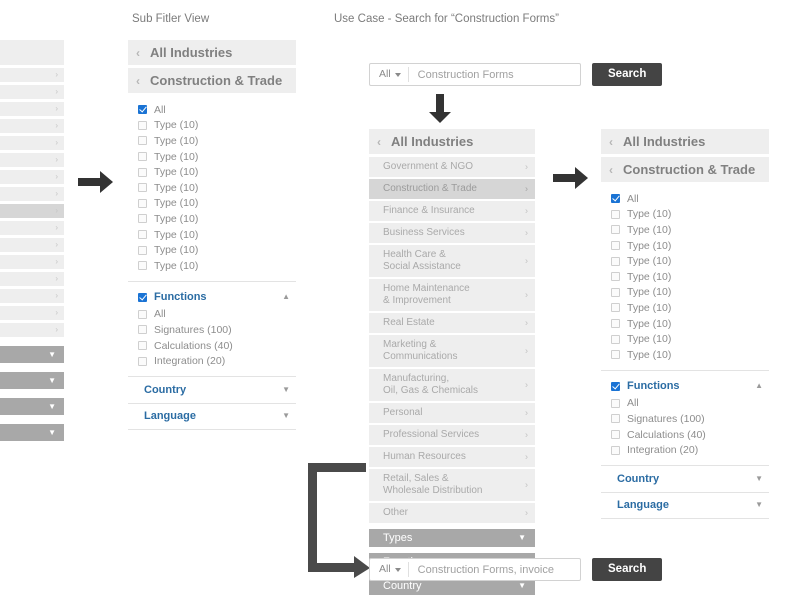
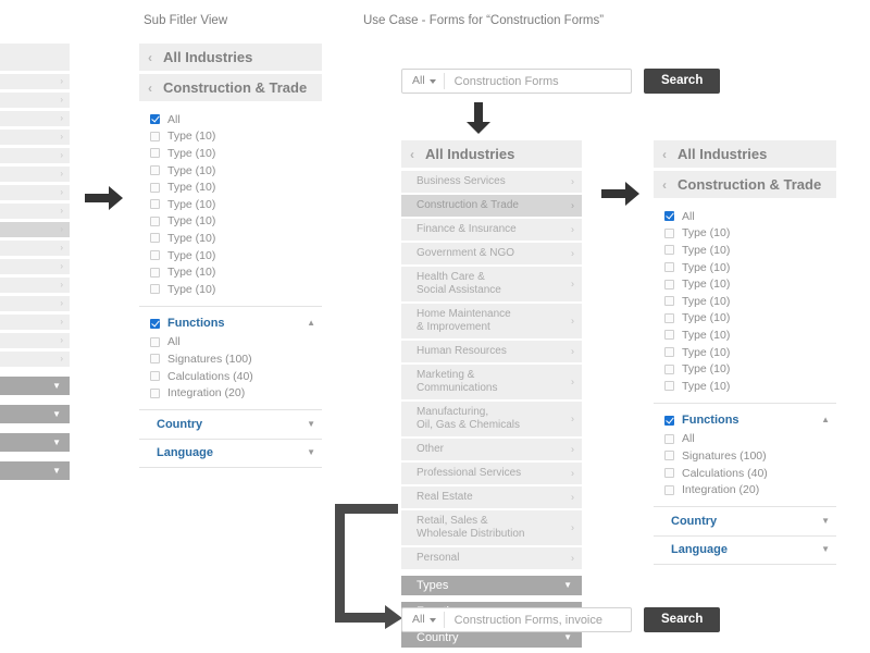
  Sub Fitler View
- Use Case - Search for “Construction Forms”
+ Use Case - Forms for “Construction Forms”
  ▼
  ▼
  ▼
  ▼
  ‹
  All Industries
  ‹
  Construction & Trade
  All
  Type (10)
  Type (10)
  Type (10)
  Type (10)
  Type (10)
  Type (10)
  Type (10)
  Type (10)
  Type (10)
  Type (10)
  Functions
  ▲
  All
  Signatures (100)
  Calculations (40)
  Integration (20)
  Country
  ▼
  Language
  ▼
  All
  Construction Forms
  Search
  ‹
  All Industries
- Government & NGO
+ Business Services
  ›
  Construction & Trade
  ›
  Finance & Insurance
  ›
- Business Services
+ Government & NGO
  ›
  Health Care &
  Social Assistance
  ›
  Home Maintenance
  & Improvement
  ›
- Real Estate
+ Human Resources
  ›
  Marketing &
  Communications
  ›
  Manufacturing,
  Oil, Gas & Chemicals
  ›
- Personal
+ Other
  ›
  Professional Services
  ›
- Human Resources
+ Real Estate
  ›
  Retail, Sales &
  Wholesale Distribution
  ›
- Other
+ Personal
  ›
  Types
  ▼
  Country
  ▼
  ‹
  All Industries
  ‹
  Construction & Trade
  All
  Type (10)
  Type (10)
  Type (10)
  Type (10)
  Type (10)
  Type (10)
  Type (10)
  Type (10)
  Type (10)
  Type (10)
  Functions
  ▲
  All
  Signatures (100)
  Calculations (40)
  Integration (20)
  Country
  ▼
  Language
  ▼
  All
  Construction Forms, invoice
  Search
